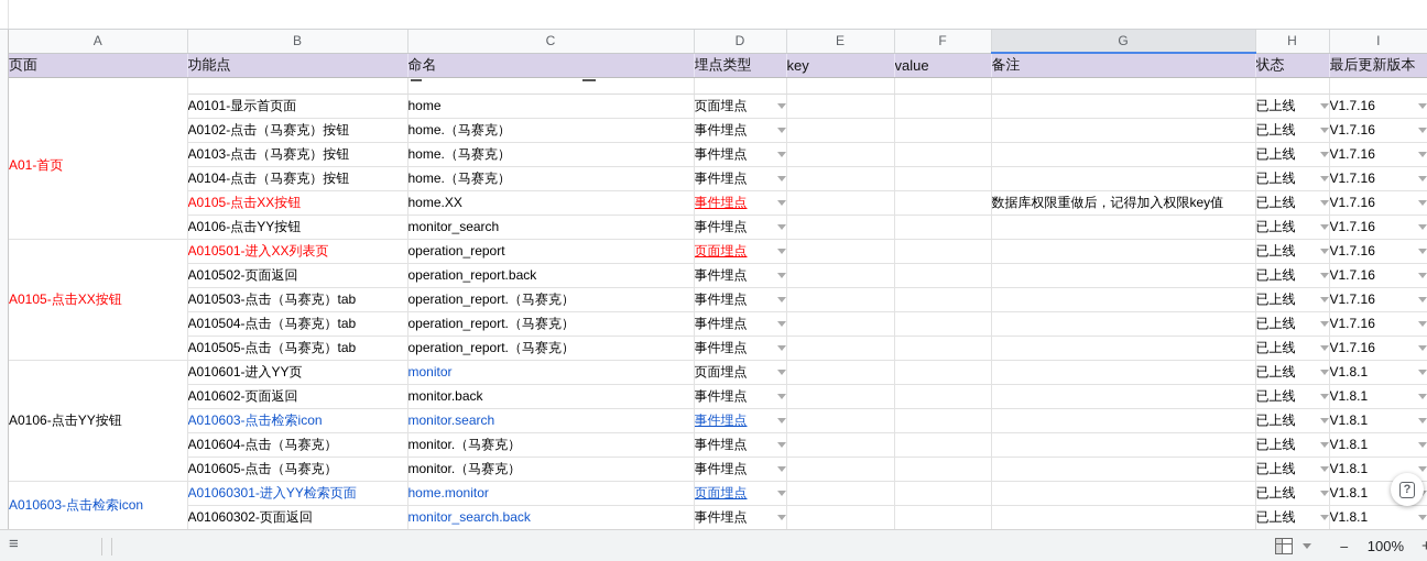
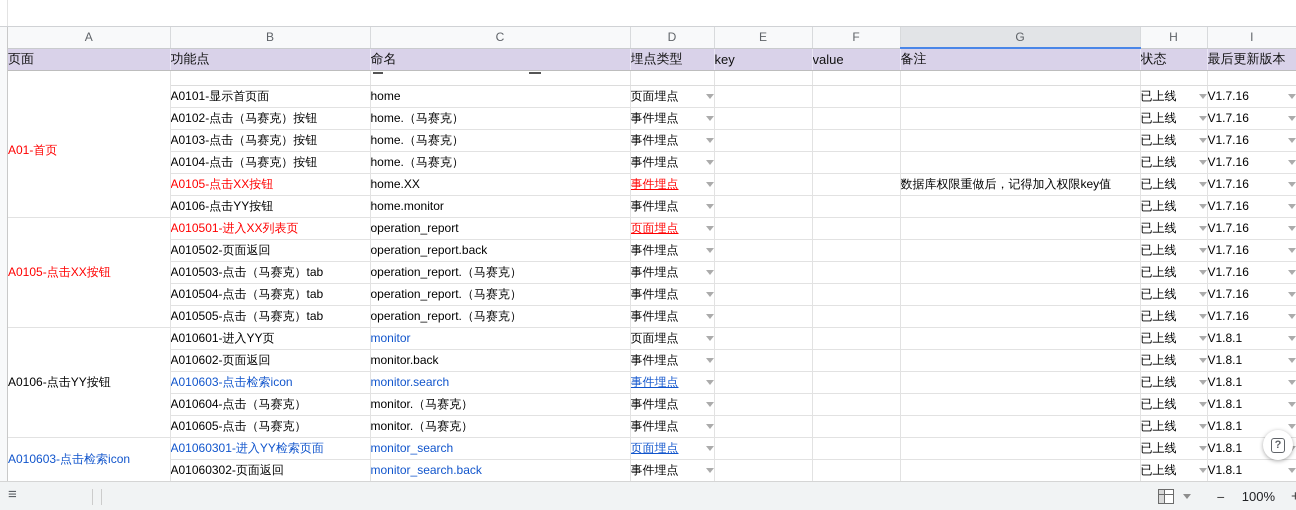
  A	B	C	D	E	F	G	H	I
  页面	功能点	命名	埋点类型	key	value	备注	状态	最后更新版本
  A01-首页	A0101-显示首页面	home	页面埋点				已上线	V1.7.16
  A0102-点击（马赛克）按钮	home.（马赛克）	事件埋点				已上线	V1.7.16
  A0103-点击（马赛克）按钮	home.（马赛克）	事件埋点				已上线	V1.7.16
  A0104-点击（马赛克）按钮	home.（马赛克）	事件埋点				已上线	V1.7.16
  A0105-点击XX按钮	home.XX	事件埋点			数据库权限重做后，记得加入权限key值	已上线	V1.7.16
- A0106-点击YY按钮	monitor_search	事件埋点				已上线	V1.7.16
+ A0106-点击YY按钮	home.monitor	事件埋点				已上线	V1.7.16
  A0105-点击XX按钮	A010501-进入XX列表页	operation_report	页面埋点				已上线	V1.7.16
  A010502-页面返回	operation_report.back	事件埋点				已上线	V1.7.16
  A010503-点击（马赛克）tab	operation_report.（马赛克）	事件埋点				已上线	V1.7.16
  A010504-点击（马赛克）tab	operation_report.（马赛克）	事件埋点				已上线	V1.7.16
  A010505-点击（马赛克）tab	operation_report.（马赛克）	事件埋点				已上线	V1.7.16
  A0106-点击YY按钮	A010601-进入YY页	monitor	页面埋点				已上线	V1.8.1
  A010602-页面返回	monitor.back	事件埋点				已上线	V1.8.1
  A010603-点击检索icon	monitor.search	事件埋点				已上线	V1.8.1
  A010604-点击（马赛克）	monitor.（马赛克）	事件埋点				已上线	V1.8.1
  A010605-点击（马赛克）	monitor.（马赛克）	事件埋点				已上线	V1.8.1
- A010603-点击检索icon	A01060301-进入YY检索页面	home.monitor	页面埋点				已上线	V1.8.1
+ A010603-点击检索icon	A01060301-进入YY检索页面	monitor_search	页面埋点				已上线	V1.8.1
  A01060302-页面返回	monitor_search.back	事件埋点				已上线	V1.8.1
  ?
  ≡
  −
  100%
  +
